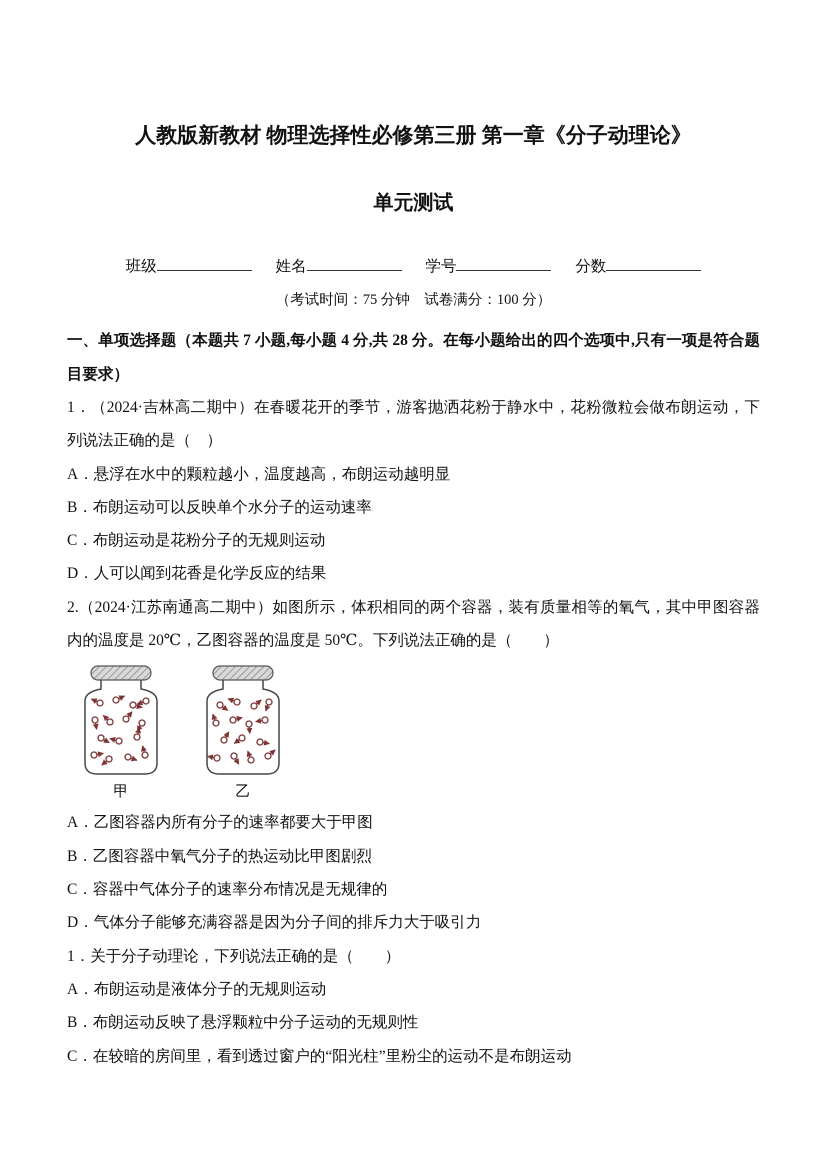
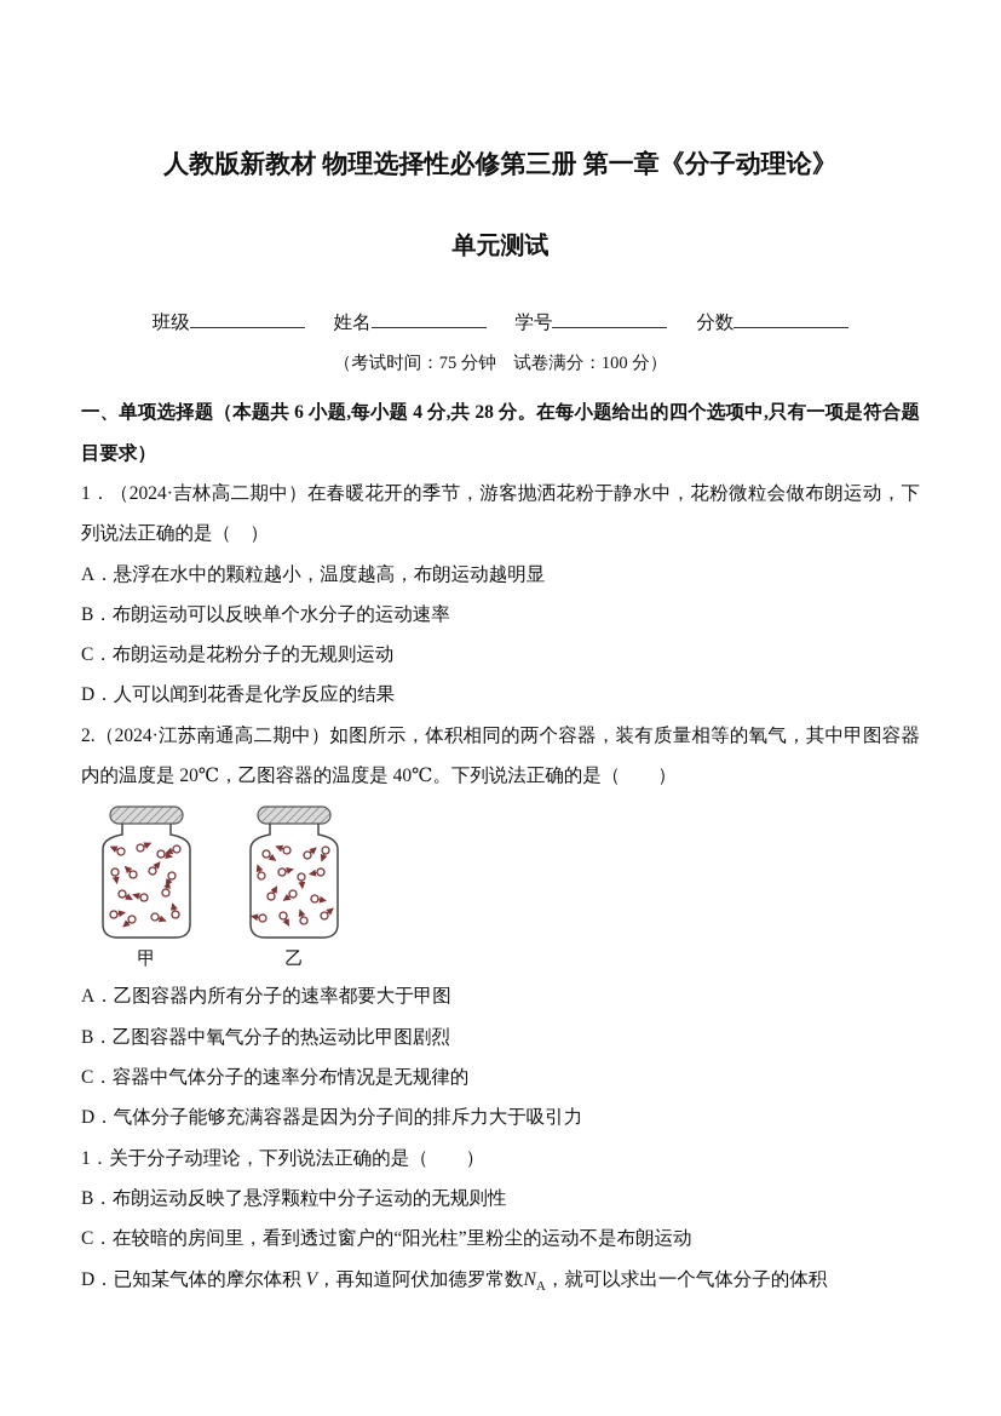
  人教版新教材 物理选择性必修第三册 第一章《分子动理论》
  单元测试
  班级 姓名 学号 分数
  （考试时间：75 分钟 试卷满分：100 分）
- 一、单项选择题（本题共 7 小题,每小题 4 分,共 28 分。在每小题给出的四个选项中,只有一项是符合题目要求）
+ 一、单项选择题（本题共 6 小题,每小题 4 分,共 28 分。在每小题给出的四个选项中,只有一项是符合题目要求）
  1．（2024·吉林高二期中）在春暖花开的季节，游客抛洒花粉于静水中，花粉微粒会做布朗运动，下列说法正确的是（ ）
  A．悬浮在水中的颗粒越小，温度越高，布朗运动越明显
  B．布朗运动可以反映单个水分子的运动速率
  C．布朗运动是花粉分子的无规则运动
  D．人可以闻到花香是化学反应的结果
- 2.（2024·江苏南通高二期中）如图所示，体积相同的两个容器，装有质量相等的氧气，其中甲图容器内的温度是 20℃，乙图容器的温度是 50℃。下列说法正确的是（ ）
+ 2.（2024·江苏南通高二期中）如图所示，体积相同的两个容器，装有质量相等的氧气，其中甲图容器内的温度是 20℃，乙图容器的温度是 40℃。下列说法正确的是（ ）
  甲
  乙
  A．乙图容器内所有分子的速率都要大于甲图
  B．乙图容器中氧气分子的热运动比甲图剧烈
  C．容器中气体分子的速率分布情况是无规律的
  D．气体分子能够充满容器是因为分子间的排斥力大于吸引力
  1．关于分子动理论，下列说法正确的是（ ）
- A．布朗运动是液体分子的无规则运动
  B．布朗运动反映了悬浮颗粒中分子运动的无规则性
  C．在较暗的房间里，看到透过窗户的“阳光柱”里粉尘的运动不是布朗运动
+ D．已知某气体的摩尔体积 V，再知道阿伏加德罗常数NA，就可以求出一个气体分子的体积
